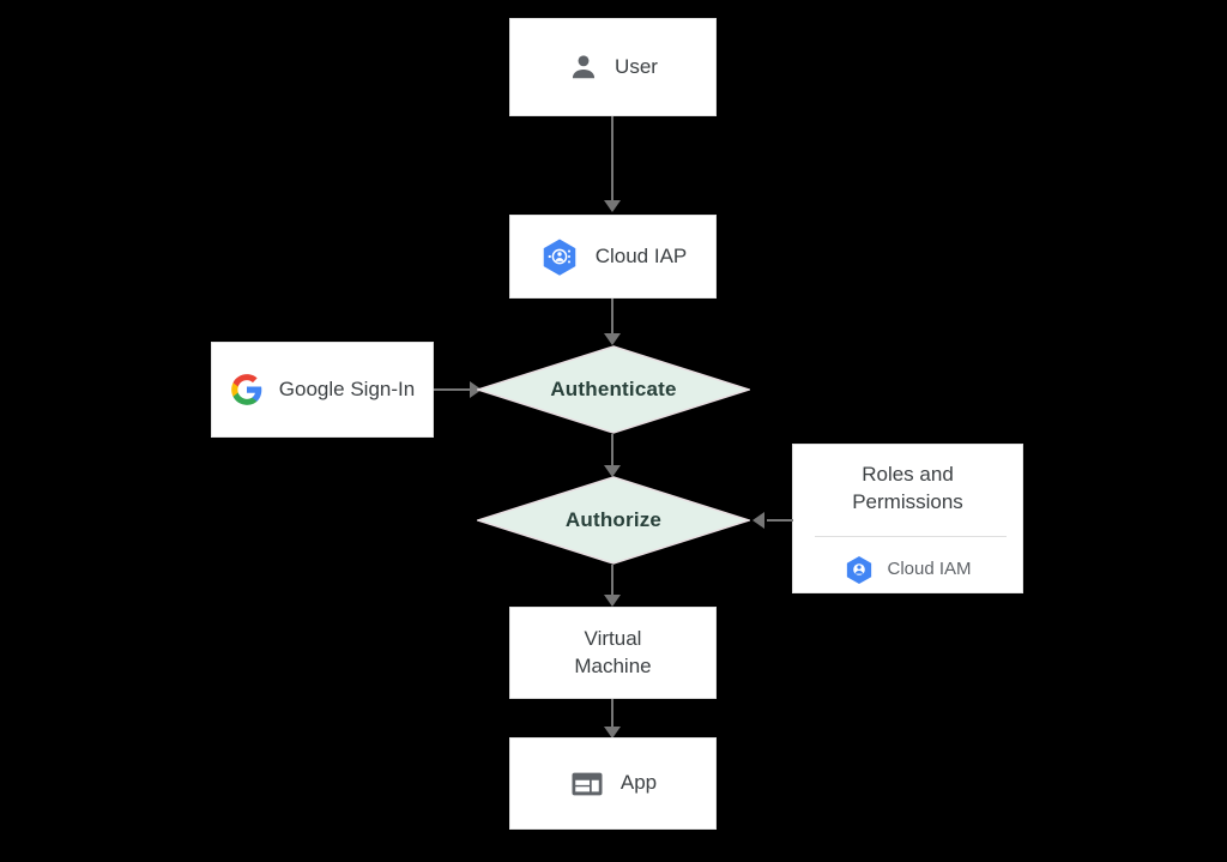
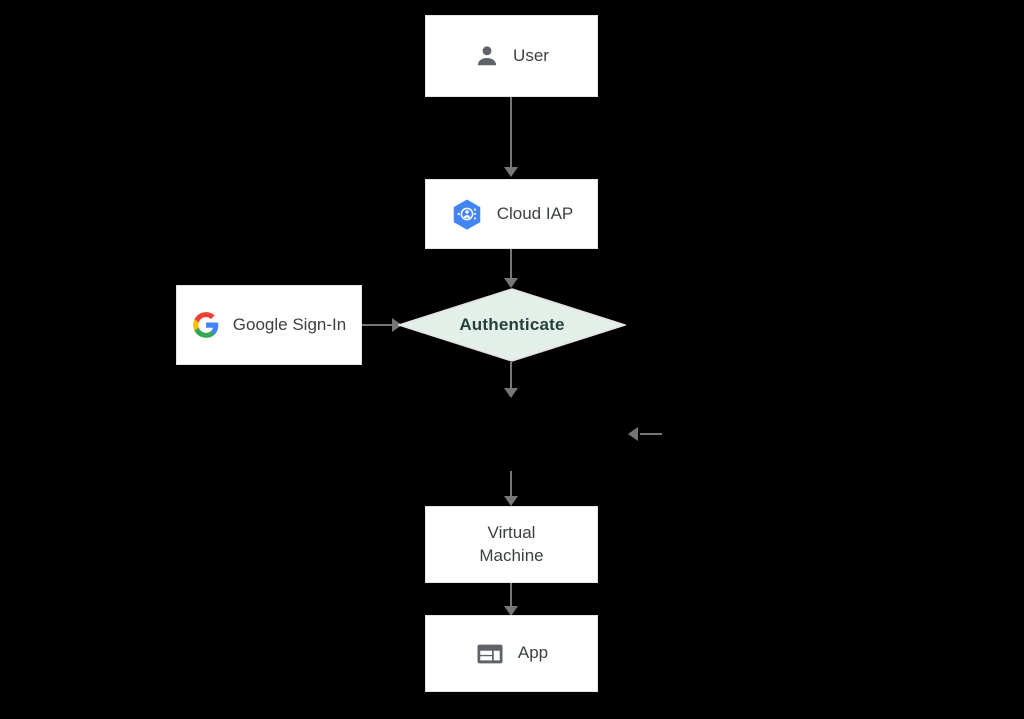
  User
  Cloud IAP
  Google Sign-In
  Authenticate
- Authorize
- Roles and
- Permissions
- Cloud IAM
  Virtual
  Machine
  App
